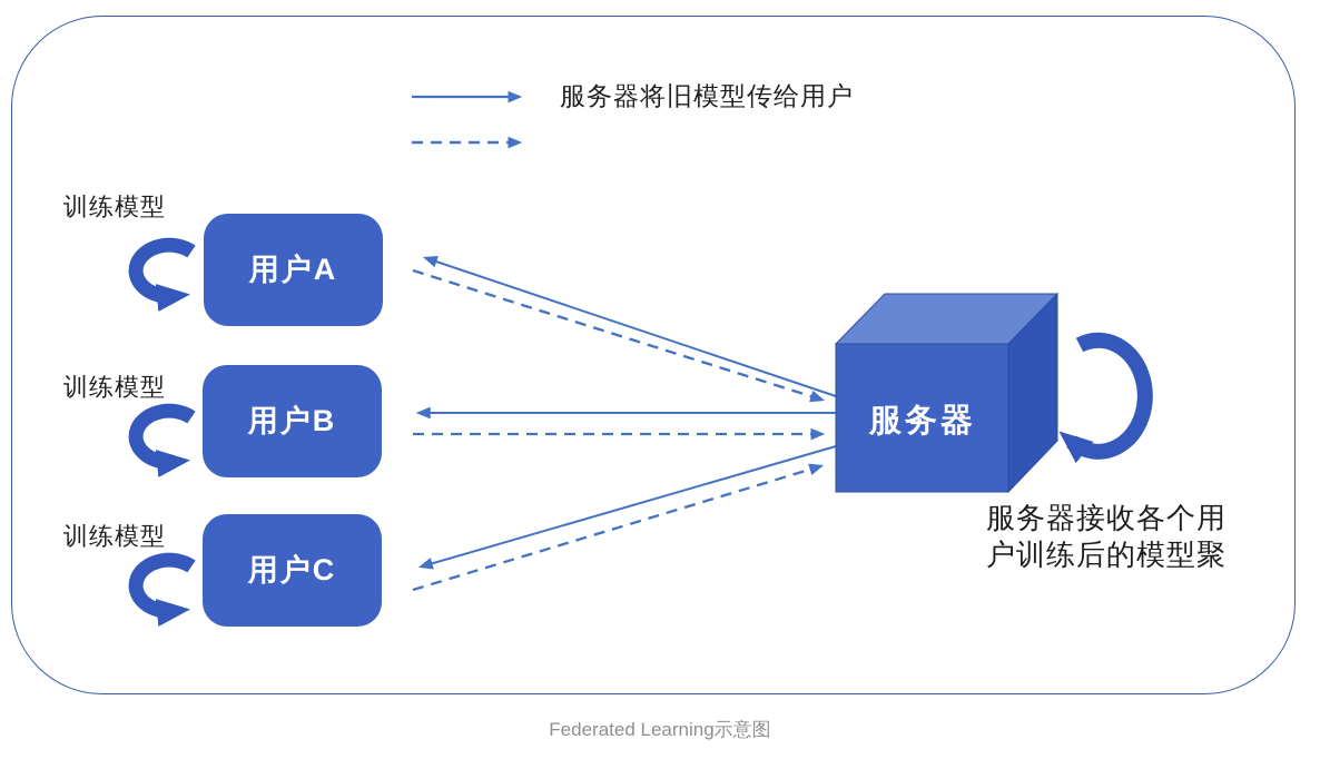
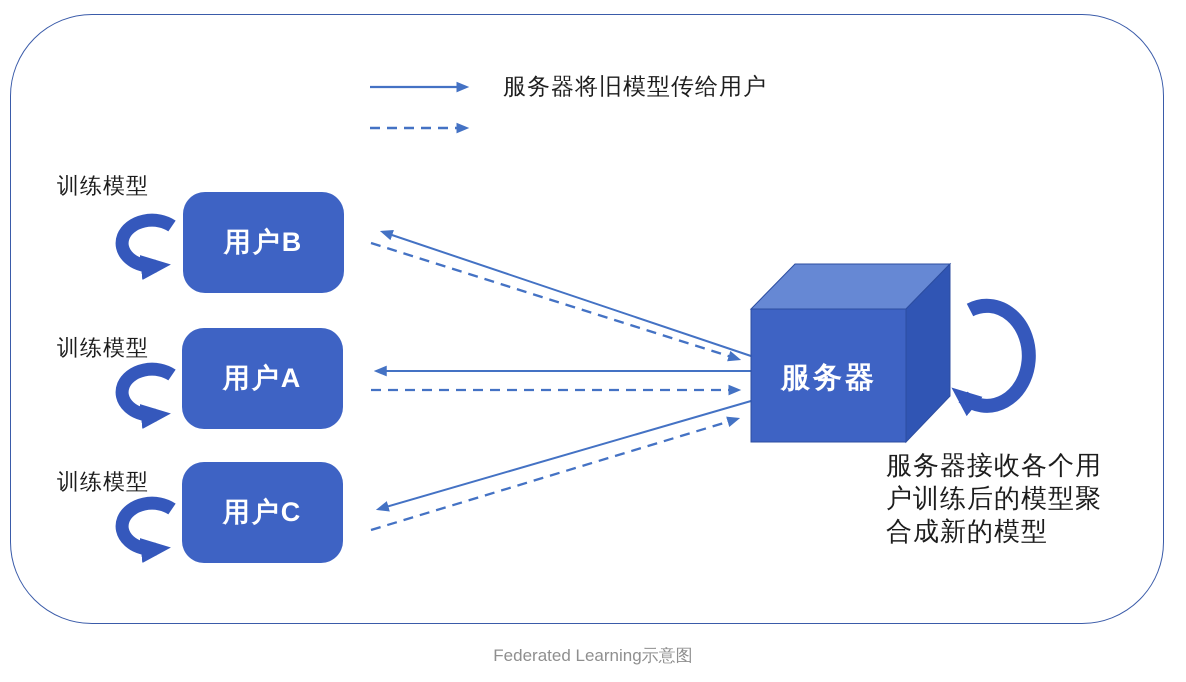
  服务器将旧模型传给用户
  训练模型
- 用户A
+ 用户B
  训练模型
- 用户B
+ 用户A
  训练模型
  用户C
  服务器
  服务器接收各个用
  户训练后的模型聚
+ 合成新的模型
  Federated Learning示意图
